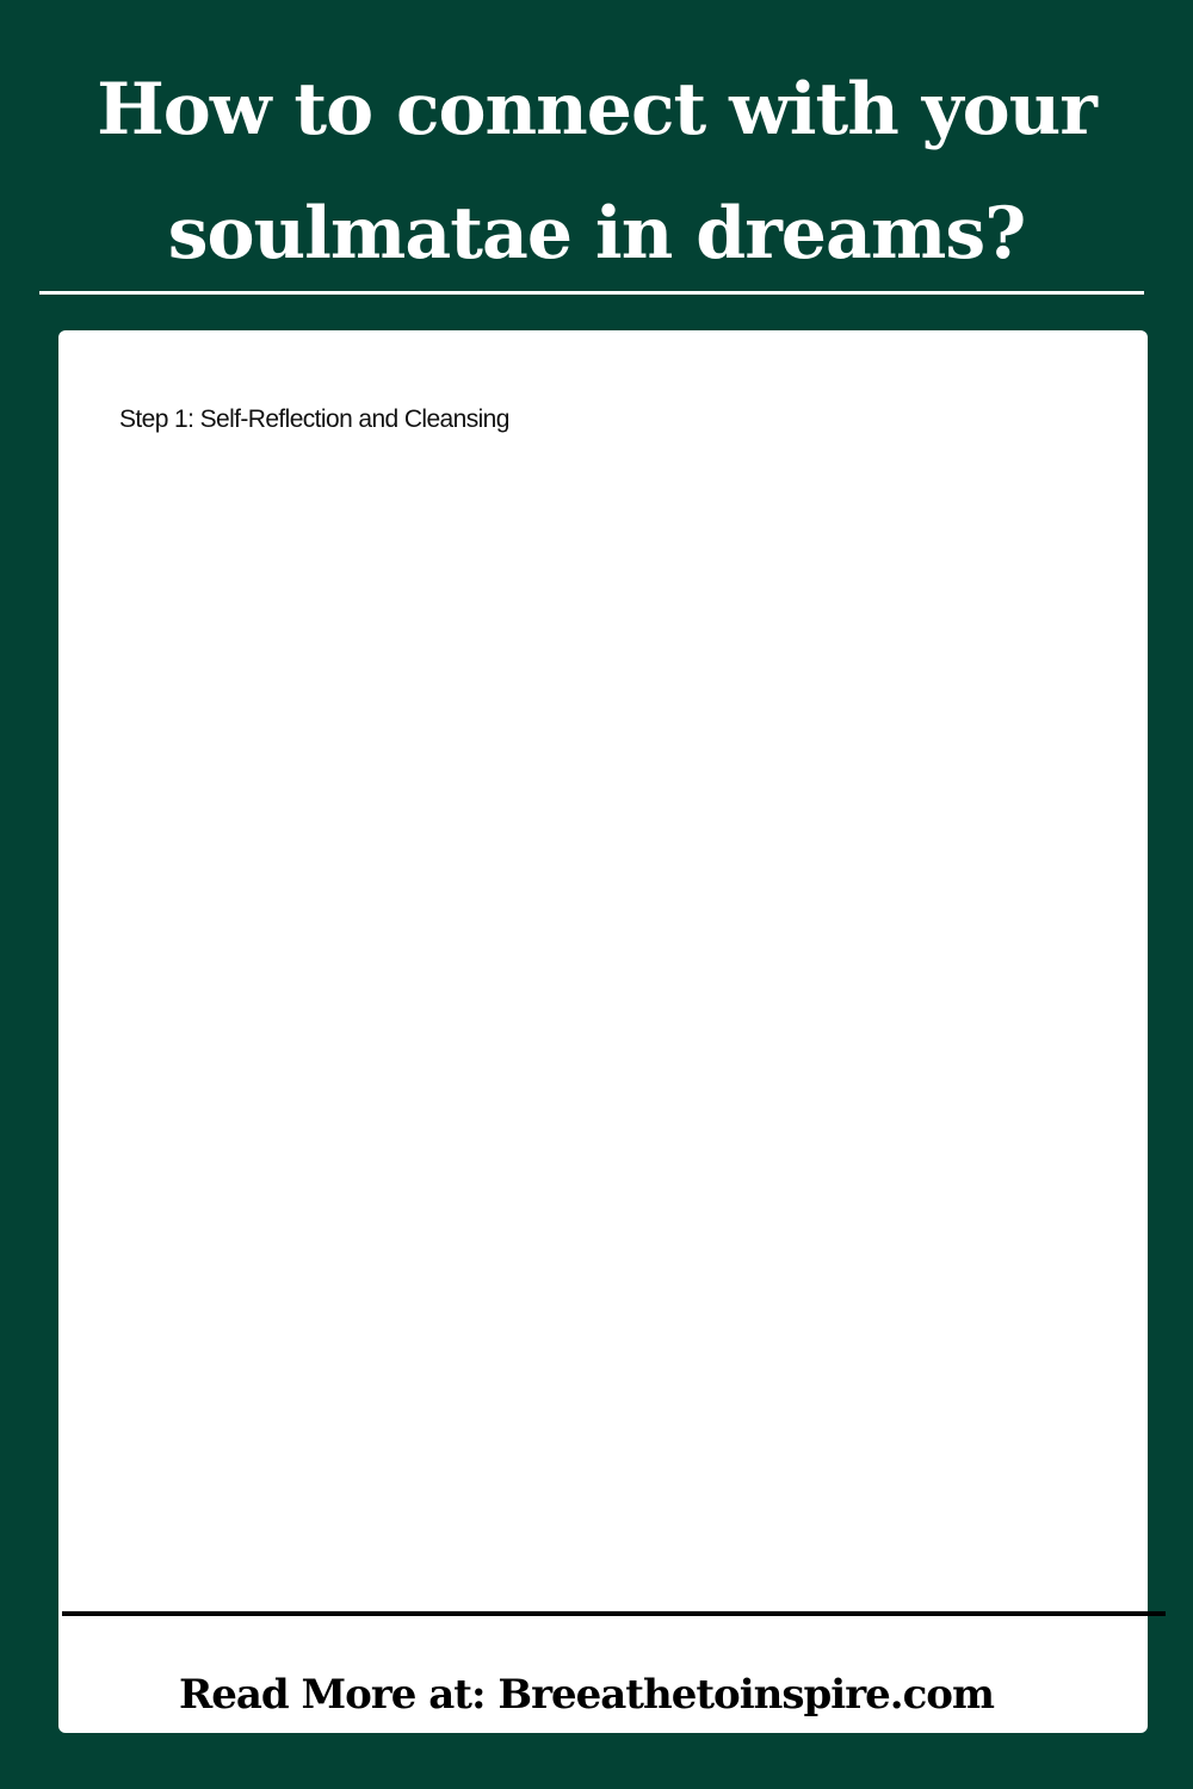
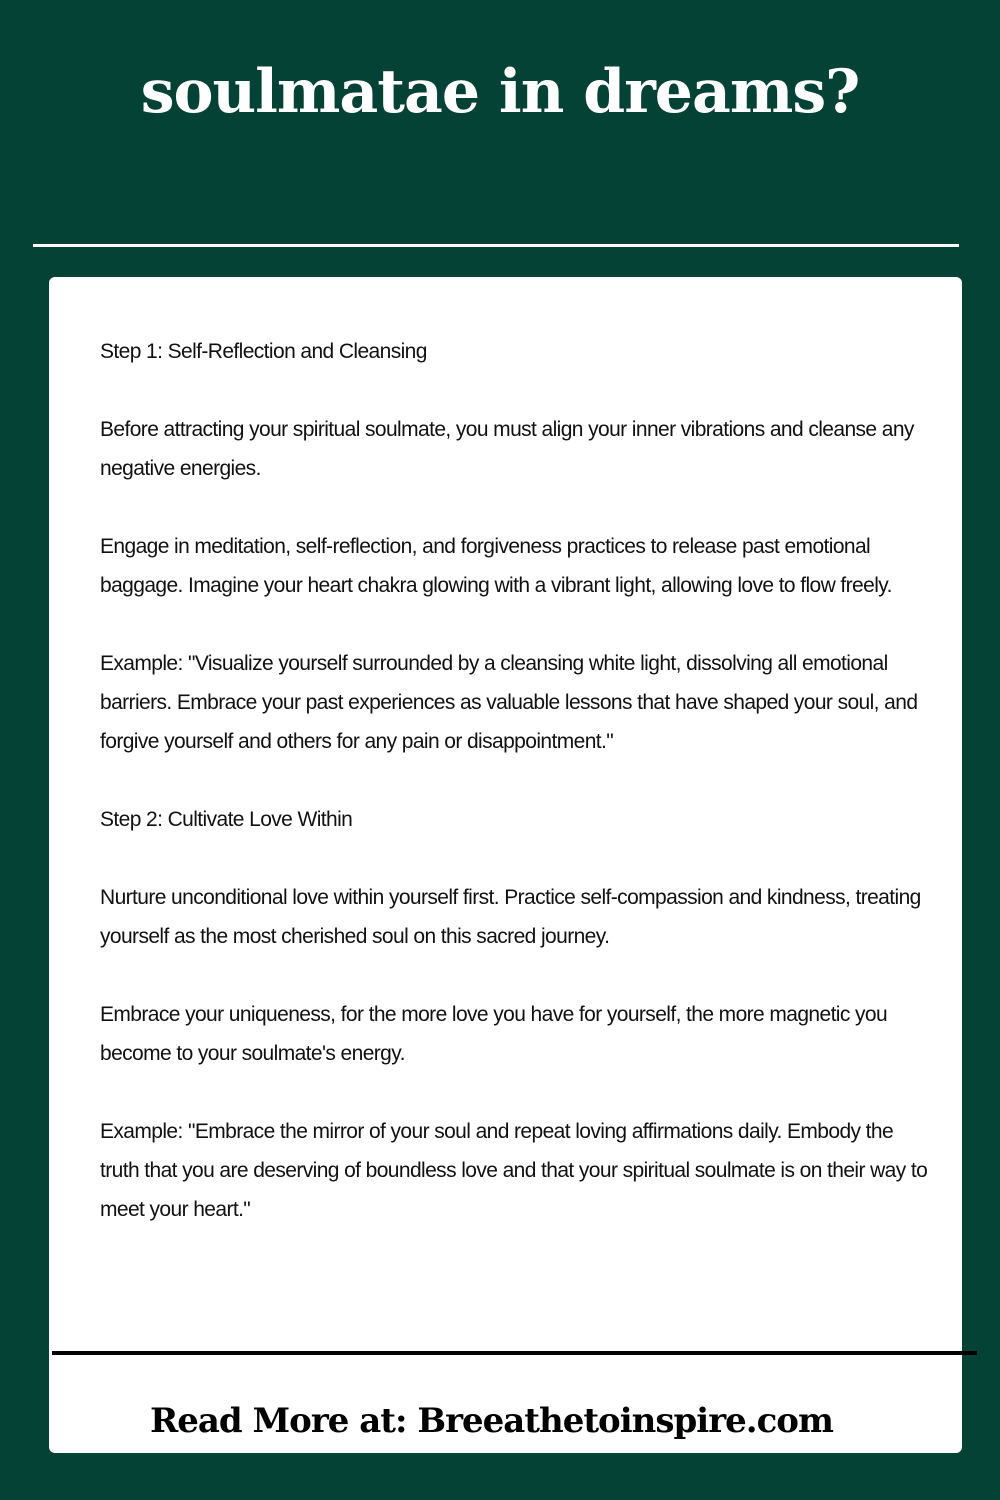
- How to connect with your
  soulmatae in dreams?
  Step 1: Self-Reflection and Cleansing
+ Before attracting your spiritual soulmate, you must align your inner vibrations and cleanse any negative energies.
+ Engage in meditation, self-reflection, and forgiveness practices to release past emotional baggage. Imagine your heart chakra glowing with a vibrant light, allowing love to flow freely.
+ Example: "Visualize yourself surrounded by a cleansing white light, dissolving all emotional barriers. Embrace your past experiences as valuable lessons that have shaped your soul, and forgive yourself and others for any pain or disappointment."
+ Step 2: Cultivate Love Within
+ Nurture unconditional love within yourself first. Practice self-compassion and kindness, treating yourself as the most cherished soul on this sacred journey.
+ Embrace your uniqueness, for the more love you have for yourself, the more magnetic you become to your soulmate's energy.
+ Example: "Embrace the mirror of your soul and repeat loving affirmations daily. Embody the truth that you are deserving of boundless love and that your spiritual soulmate is on their way to meet your heart."
  Read More at: Breeathetoinspire.com
